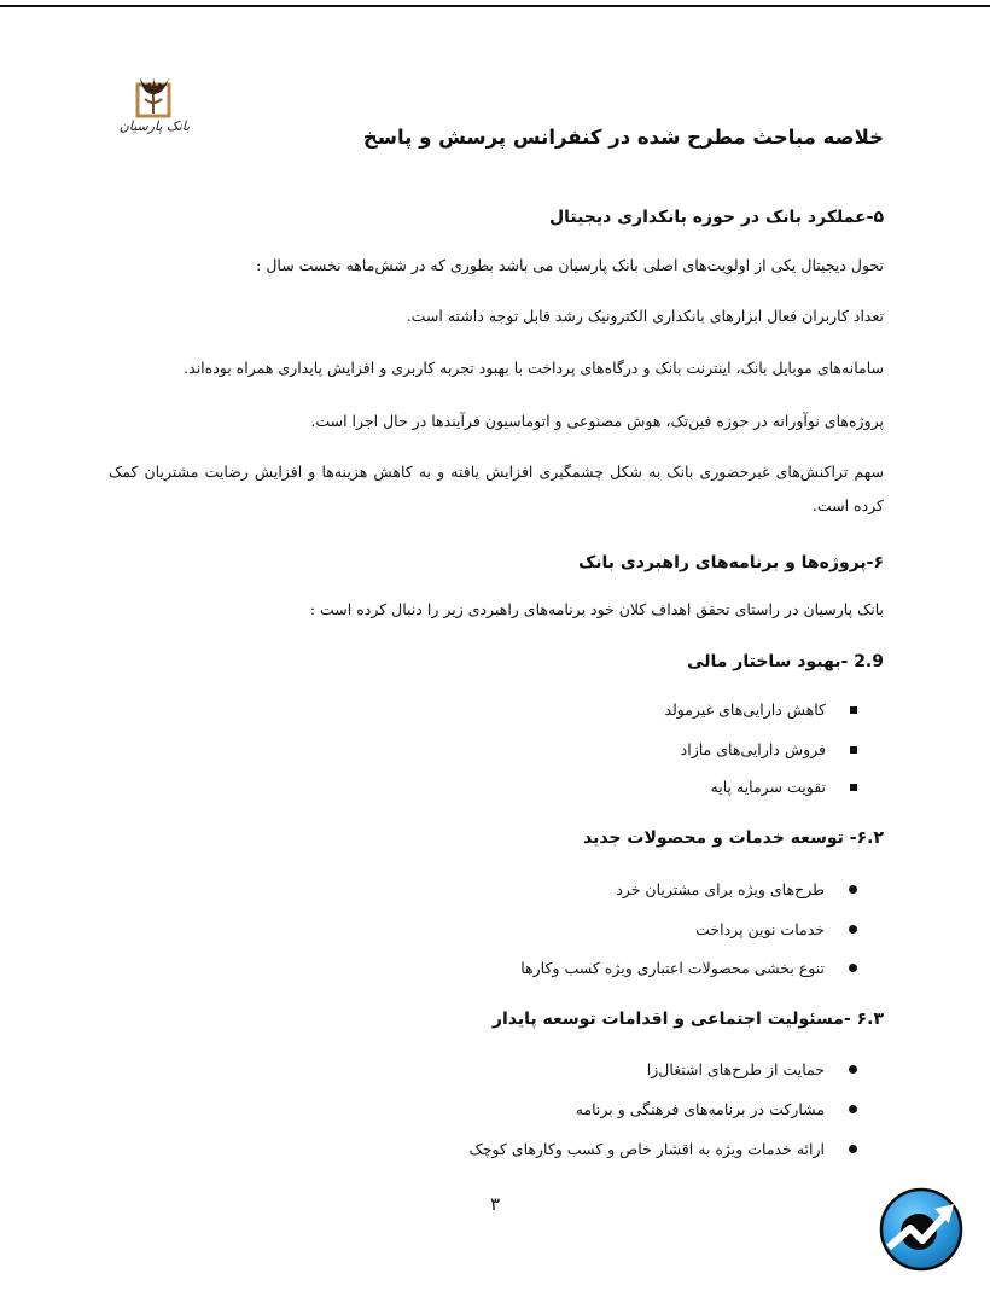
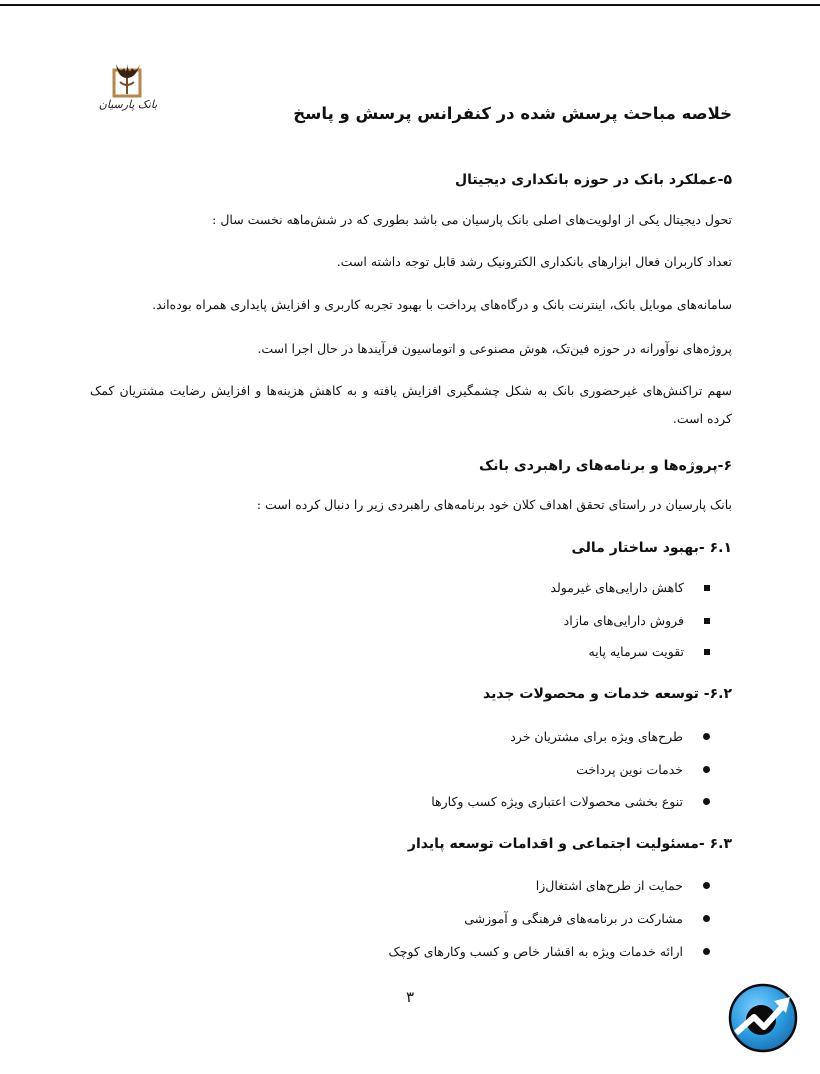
  بانک پارسیان
- خلاصه مباحث مطرح شده در کنفرانس پرسش و پاسخ
+ خلاصه مباحث پرسش شده در کنفرانس پرسش و پاسخ
  ۵-عملکرد بانک در حوزه بانکداری دیجیتال
  تحول دیجیتال یکی از اولویت‌های اصلی بانک پارسیان می باشد بطوری که در شش‌ماهه نخست سال :
  تعداد کاربران فعال ابزارهای بانکداری الکترونیک رشد قابل توجه داشته است.
  سامانه‌های موبایل بانک، اینترنت بانک و درگاه‌های پرداخت با بهبود تجربه کاربری و افزایش پایداری همراه بوده‌اند.
  پروژه‌های نوآورانه در حوزه فین‌تک، هوش مصنوعی و اتوماسیون فرآیندها در حال اجرا است.
  سهم تراکنش‌های غیرحضوری بانک به شکل چشمگیری افزایش یافته و به کاهش هزینه‌ها و افزایش رضایت مشتریان کمک کرده است.
  ۶-پروژه‌ها و برنامه‌های راهبردی بانک
  بانک پارسیان در راستای تحقق اهداف کلان خود برنامه‌های راهبردی زیر را دنبال کرده است :
- 2.9 -بهبود ساختار مالی
+ ۶.۱ -بهبود ساختار مالی
  کاهش دارایی‌های غیرمولد
  فروش دارایی‌های مازاد
  تقویت سرمایه پایه
  ۶.۲- توسعه خدمات و محصولات جدید
  طرح‌های ویژه برای مشتریان خرد
  خدمات نوین پرداخت
  تنوع بخشی محصولات اعتباری ویژه کسب وکارها
  ۶.۳ -مسئولیت اجتماعی و اقدامات توسعه پایدار
  حمایت از طرح‌های اشتغال‌زا
- مشارکت در برنامه‌های فرهنگی و برنامه
+ مشارکت در برنامه‌های فرهنگی و آموزشی
  ارائه خدمات ویژه به اقشار خاص و کسب وکارهای کوچک
  ۳
